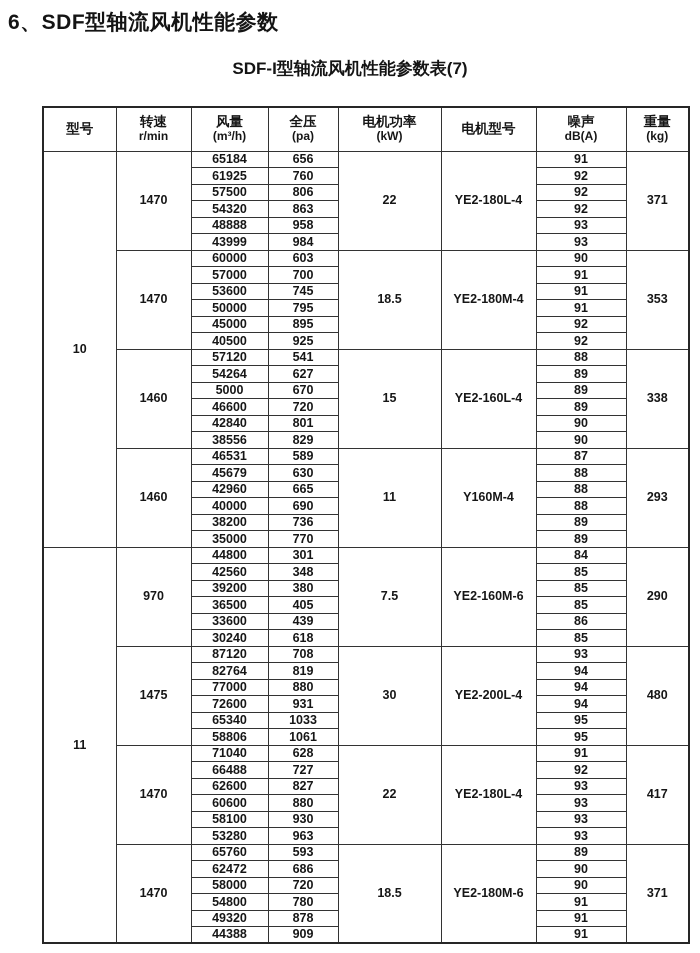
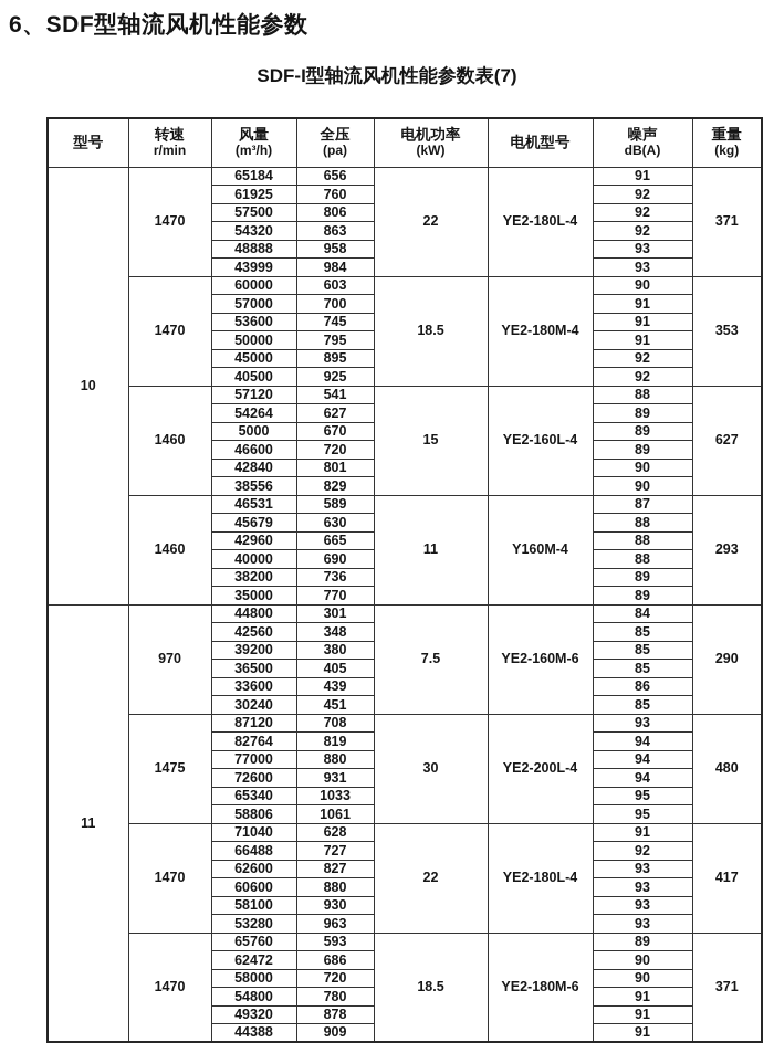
  6、SDF型轴流风机性能参数
  SDF-I型轴流风机性能参数表(7)
  型号	转速 r/min	风量 (m³/h)	全压 (pa)	电机功率 (kW)	电机型号	噪声 dB(A)	重量 (kg)
  10	1470	65184	656	22	YE2-180L-4	91	371
  61925	760	92
  57500	806	92
  54320	863	92
  48888	958	93
  43999	984	93
  1470	60000	603	18.5	YE2-180M-4	90	353
  57000	700	91
  53600	745	91
  50000	795	91
  45000	895	92
  40500	925	92
- 1460	57120	541	15	YE2-160L-4	88	338
+ 1460	57120	541	15	YE2-160L-4	88	627
  54264	627	89
  5000	670	89
  46600	720	89
  42840	801	90
  38556	829	90
  1460	46531	589	11	Y160M-4	87	293
  45679	630	88
  42960	665	88
  40000	690	88
  38200	736	89
  35000	770	89
  11	970	44800	301	7.5	YE2-160M-6	84	290
  42560	348	85
  39200	380	85
  36500	405	85
  33600	439	86
- 30240	618	85
+ 30240	451	85
  1475	87120	708	30	YE2-200L-4	93	480
  82764	819	94
  77000	880	94
  72600	931	94
  65340	1033	95
  58806	1061	95
  1470	71040	628	22	YE2-180L-4	91	417
  66488	727	92
  62600	827	93
  60600	880	93
  58100	930	93
  53280	963	93
  1470	65760	593	18.5	YE2-180M-6	89	371
  62472	686	90
  58000	720	90
  54800	780	91
  49320	878	91
  44388	909	91
